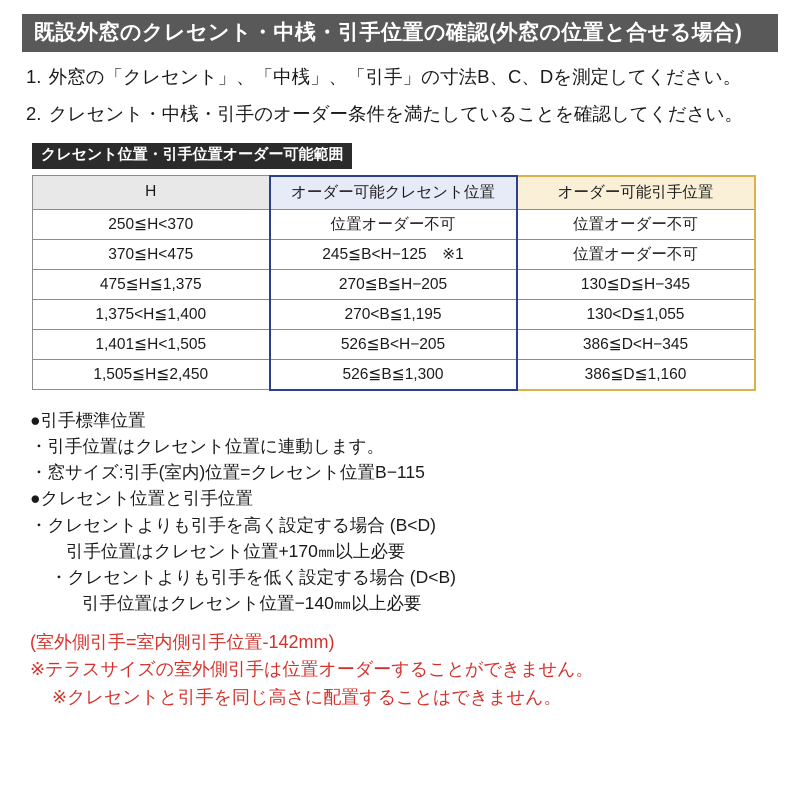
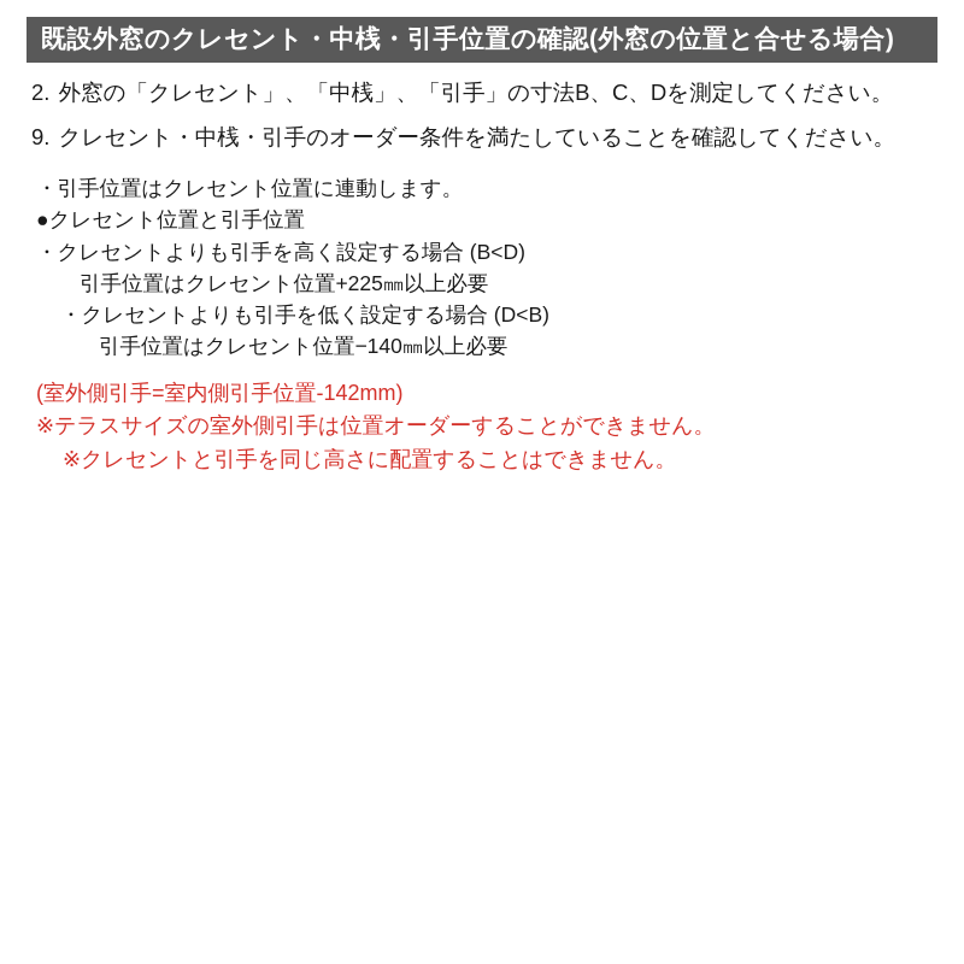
  既設外窓のクレセント・中桟・引手位置の確認(外窓の位置と合せる場合)
- 1. 外窓の「クレセント」、「中桟」、「引手」の寸法B、C、Dを測定してください。
+ 2. 外窓の「クレセント」、「中桟」、「引手」の寸法B、C、Dを測定してください。
- 2. クレセント・中桟・引手のオーダー条件を満たしていることを確認してください。
+ 9. クレセント・中桟・引手のオーダー条件を満たしていることを確認してください。
- クレセント位置・引手位置オーダー可能範囲
- H	オーダー可能クレセント位置	オーダー可能引手位置
- 250≦H<370	位置オーダー不可	位置オーダー不可
- 370≦H<475	245≦B<H−125 ※1	位置オーダー不可
- 475≦H≦1,375	270≦B≦H−205	130≦D≦H−345
- 1,375<H≦1,400	270<B≦1,195	130<D≦1,055
- 1,401≦H<1,505	526≦B<H−205	386≦D<H−345
- 1,505≦H≦2,450	526≦B≦1,300	386≦D≦1,160
- ●引手標準位置
  ・引手位置はクレセント位置に連動します。
- ・窓サイズ:引手(室内)位置=クレセント位置B−115
  ●クレセント位置と引手位置
  ・クレセントよりも引手を高く設定する場合 (B<D)
- 引手位置はクレセント位置+170㎜以上必要
+ 引手位置はクレセント位置+225㎜以上必要
  ・クレセントよりも引手を低く設定する場合 (D<B)
  引手位置はクレセント位置−140㎜以上必要
  (室外側引手=室内側引手位置-142mm)
  ※テラスサイズの室外側引手は位置オーダーすることができません。
  ※クレセントと引手を同じ高さに配置することはできません。
